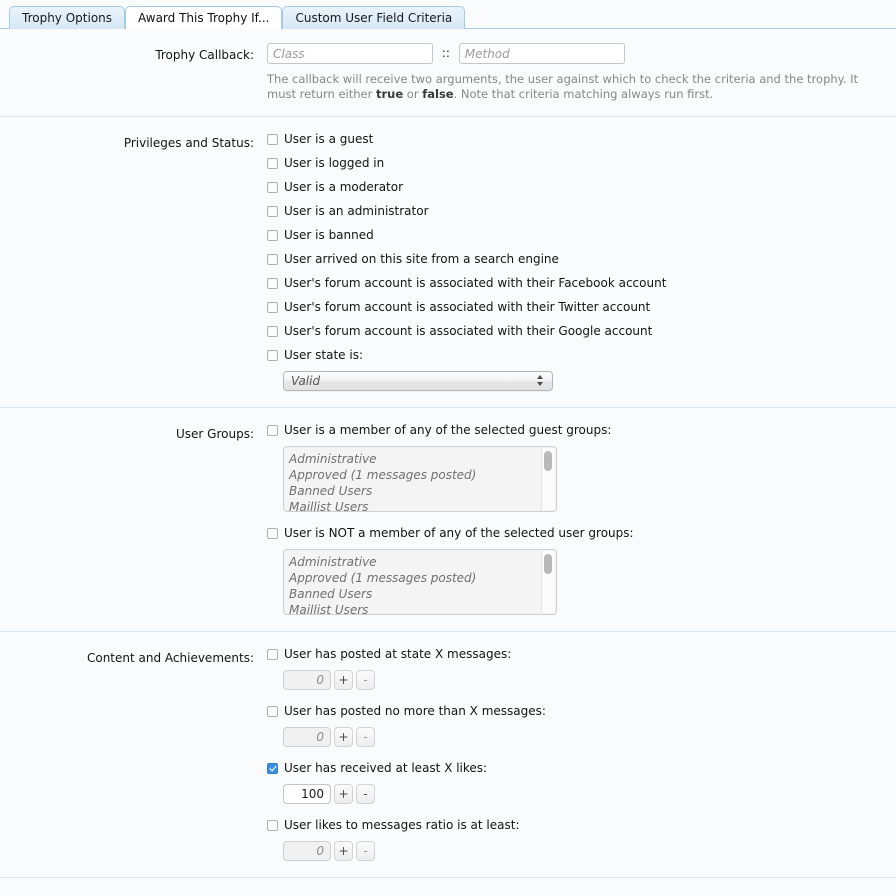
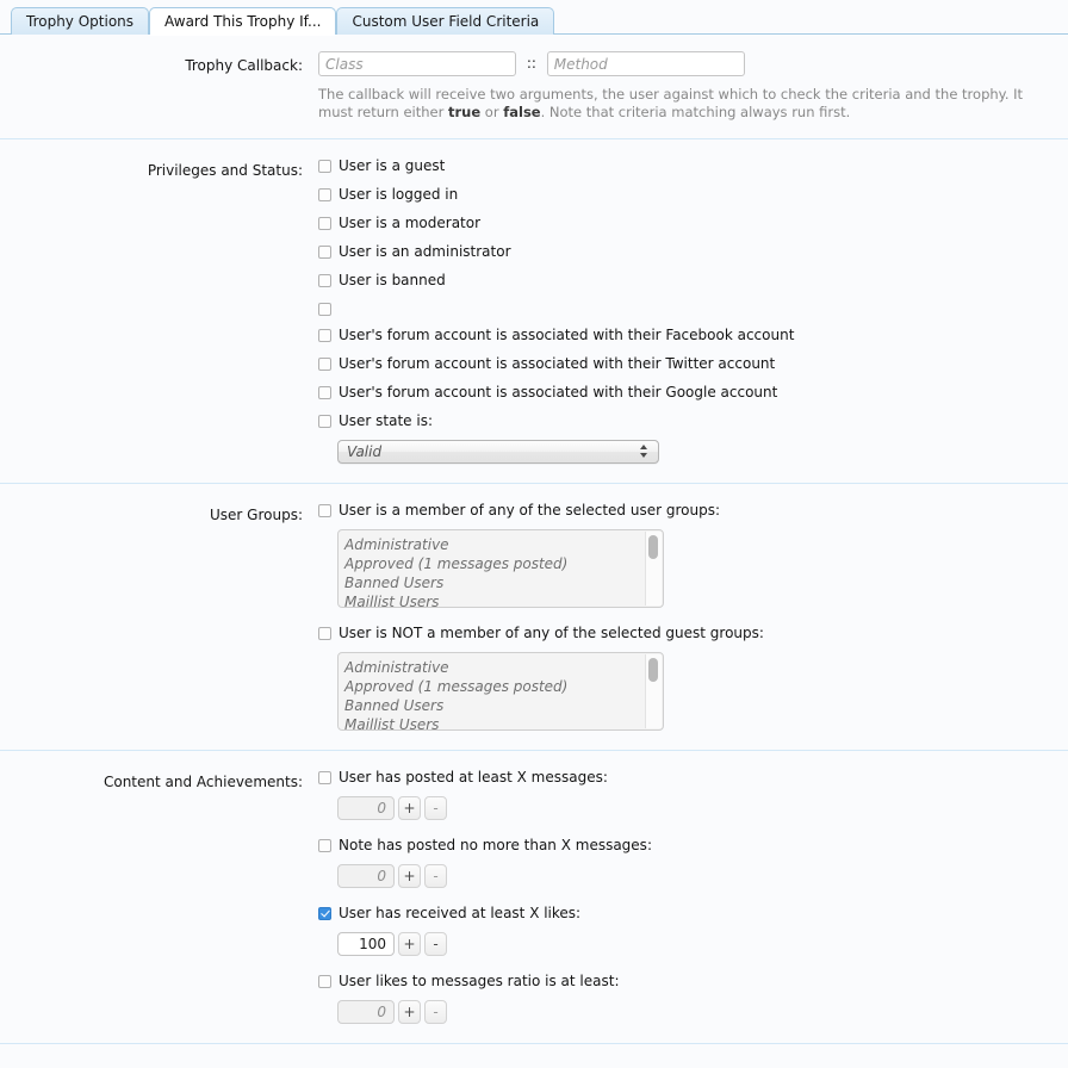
  Trophy Options Award This Trophy If... Custom User Field Criteria
  Trophy Callback:
  Class :: Method
  The callback will receive two arguments, the user against which to check the criteria and the trophy. It must return either true or false. Note that criteria matching always run first.
  Privileges and Status:
  User is a guest
  User is logged in
  User is a moderator
  User is an administrator
  User is banned
- User arrived on this site from a search engine
  User's forum account is associated with their Facebook account
  User's forum account is associated with their Twitter account
  User's forum account is associated with their Google account
  User state is:
  Valid
  User Groups:
- User is a member of any of the selected guest groups:
+ User is a member of any of the selected user groups:
  Administrative
  Approved (1 messages posted)
  Banned Users
  Maillist Users
- User is NOT a member of any of the selected user groups:
+ User is NOT a member of any of the selected guest groups:
  Administrative
  Approved (1 messages posted)
  Banned Users
  Maillist Users
  Content and Achievements:
- User has posted at state X messages:
+ User has posted at least X messages:
  0
  +
  -
- User has posted no more than X messages:
+ Note has posted no more than X messages:
  0
  +
  -
  User has received at least X likes:
  100
  +
  -
  User likes to messages ratio is at least:
  0
  +
  -
